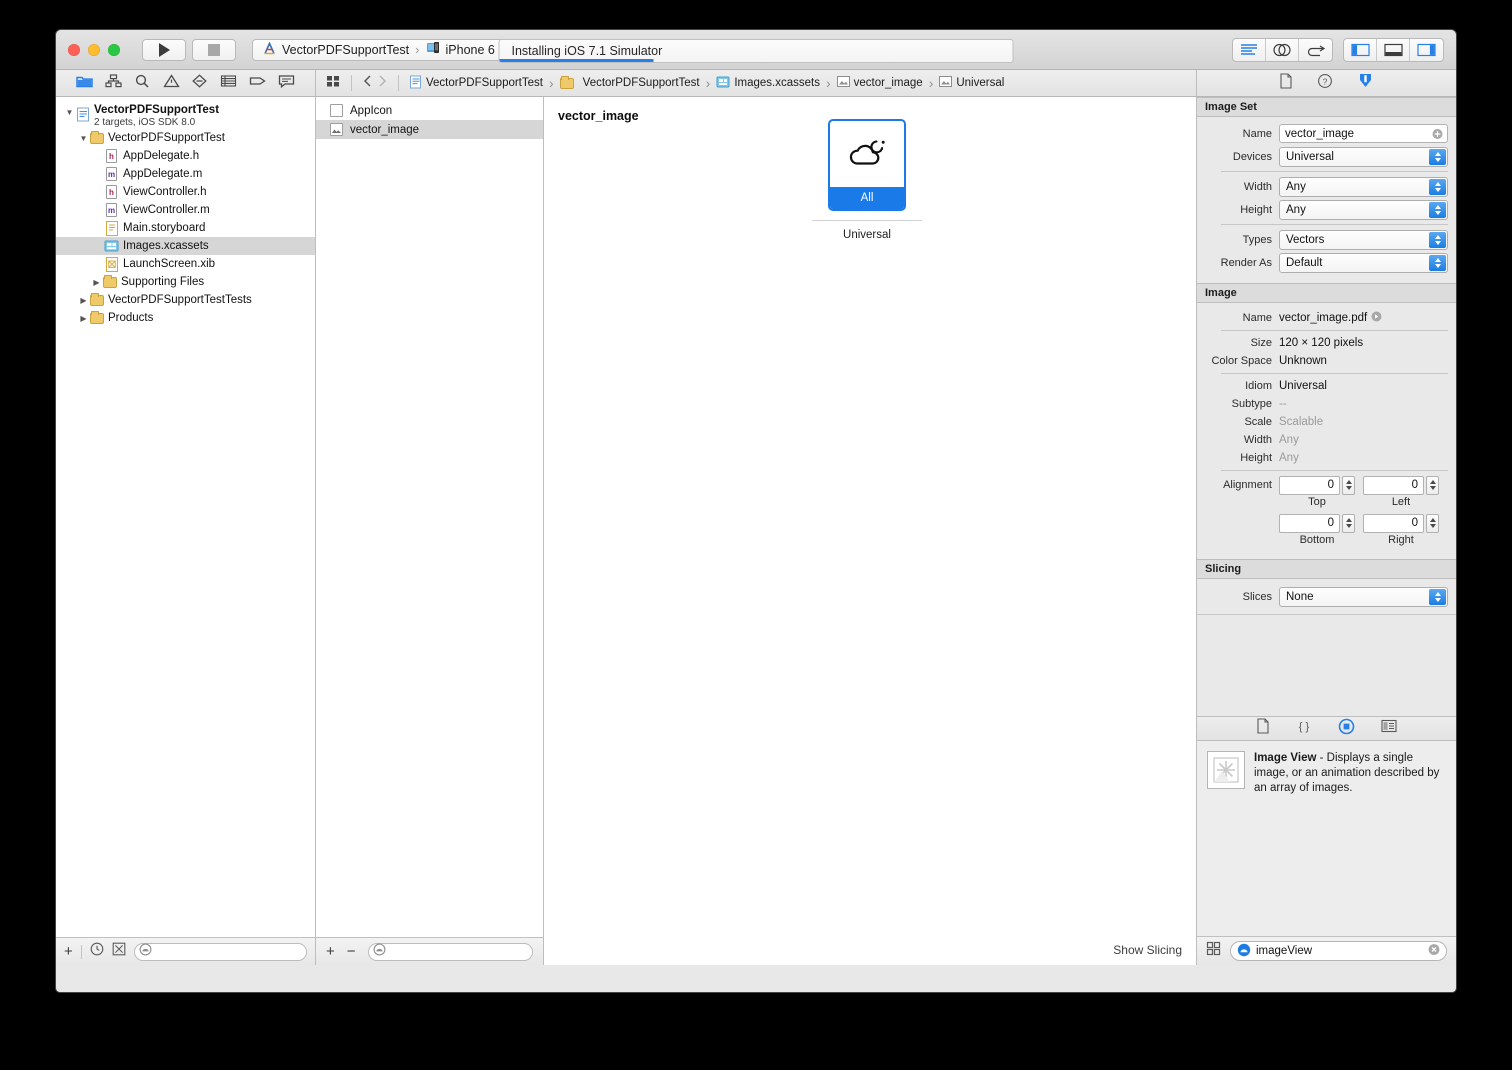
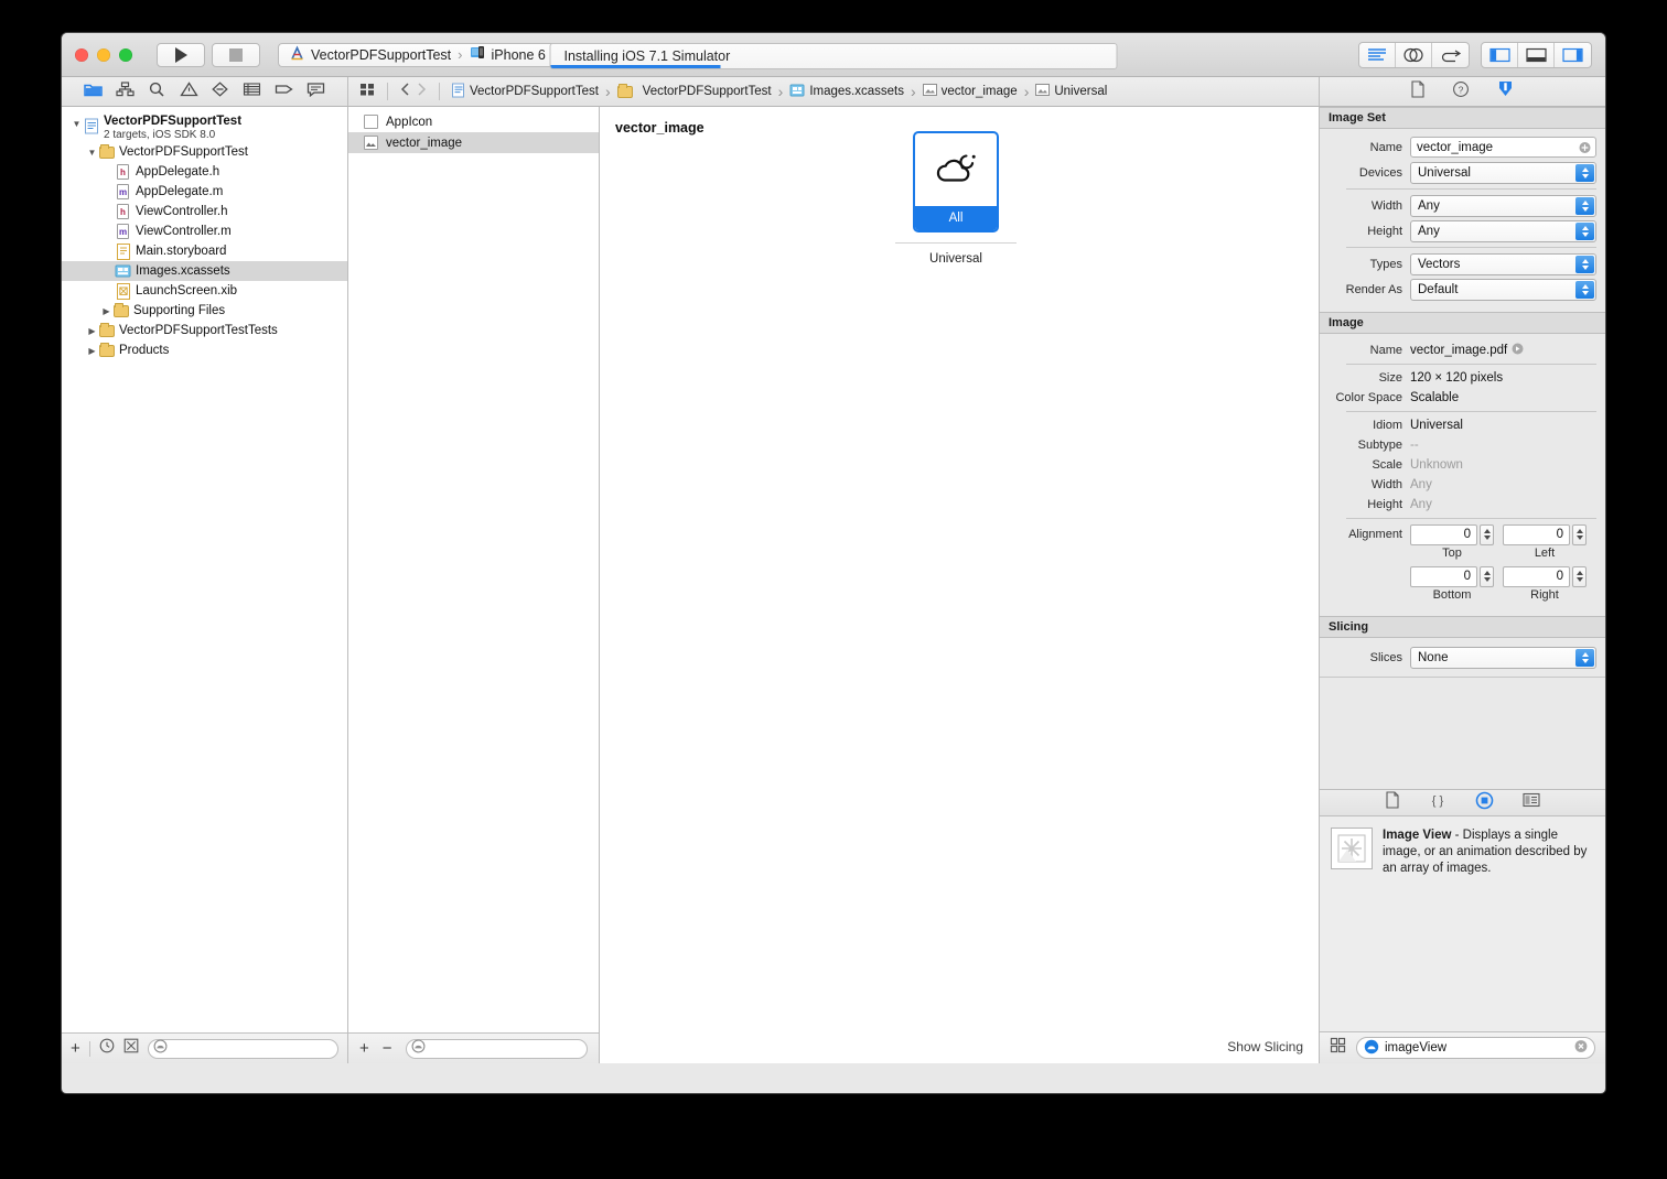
  VectorPDFSupportTest
  ›
  Installing iOS 7.1 Simulator
  VectorPDFSupportTest
  ›
  VectorPDFSupportTest
  ›
  Images.xcassets
  ›
  vector_image
  ›
  Universal
  ?
  VectorPDFSupportTest
  2 targets, iOS SDK 8.0
  VectorPDFSupportTest
  h
  AppDelegate.h
  m
  AppDelegate.m
  h
  ViewController.h
  m
  ViewController.m
  Main.storyboard
  Images.xcassets
  LaunchScreen.xib
  Supporting Files
  VectorPDFSupportTestTests
  Products
  +
  AppIcon
  vector_image
  +
  −
  vector_image
  All
  Universal
  Show Slicing
  Image Set
  Name
  vector_image
  Devices
  Universal
  Width
  Any
  Height
  Any
  Types
  Vectors
  Render As
  Default
  Image
  Name
  vector_image.pdf
  Size
  120 × 120 pixels
  Color Space
- Unknown
+ Scalable
  Idiom
  Universal
  Subtype
  --
  Scale
- Scalable
+ Unknown
  Width
  Any
  Height
  Any
  Alignment
  0
  0
  Top
  Left
  0
  0
  Bottom
  Right
  Slicing
  Slices
  None
  { }
  Image View - Displays a single image, or an animation described by an array of images.
  imageView
